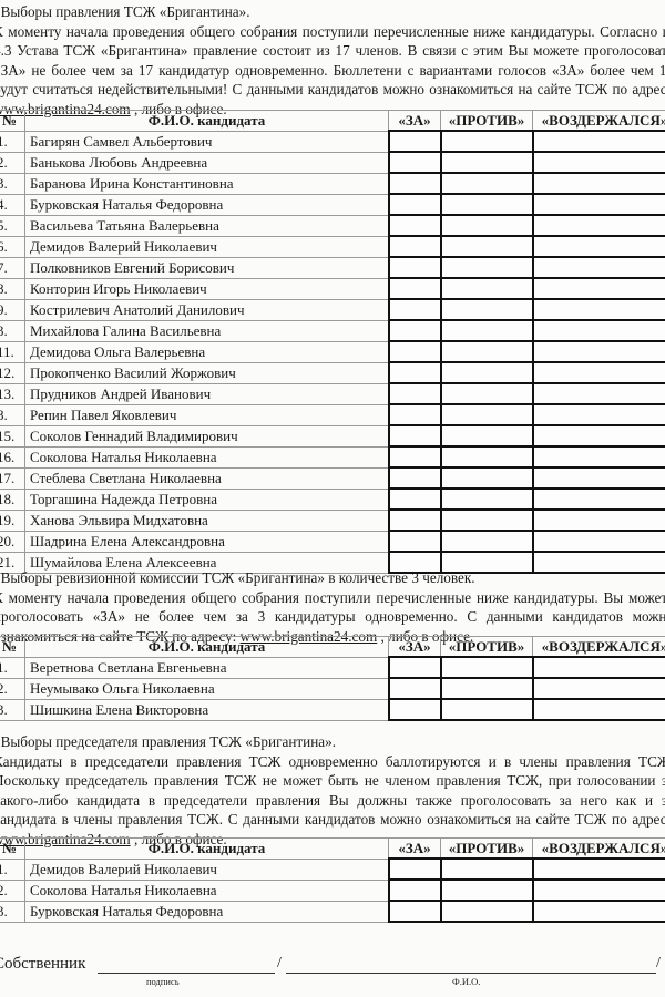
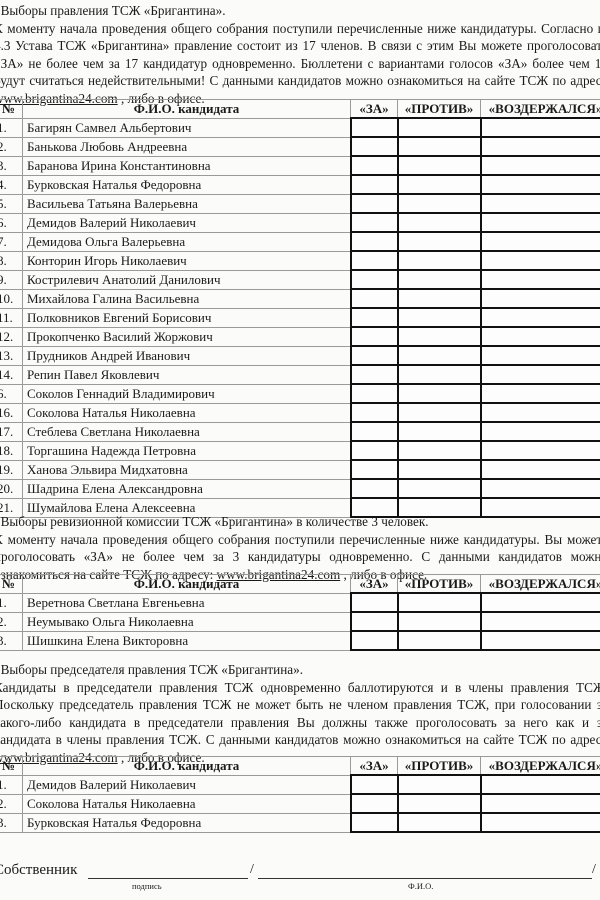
  Выборы правления ТСЖ «Бригантина».
  моменту начала проведения общего собрания поступили перечисленные ниже кандидатуры. Согласно .3 Устава ТСЖ «Бригантина» правление состоит из 17 членов. В связи с этим Вы можете проголосоват ЗА» не более чем за 17 кандидатур одновременно. Бюллетени с вариантами голосов «ЗА» более чем 1 удут считаться недействительными! С данными кандидатов можно ознакомиться на сайте ТСЖ по адрес ww.brigantina24.com , либо в офисе.
  №	Ф.И.О. кандидата	«ЗА»	«ПРОТИВ»	«ВОЗДЕРЖАЛСЯ»
  1.	Багирян Самвел Альбертович
  2.	Банькова Любовь Андреевна
  3.	Баранова Ирина Константиновна
  4.	Бурковская Наталья Федоровна
  5.	Васильева Татьяна Валерьевна
  6.	Демидов Валерий Николаевич
- 7.	Полковников Евгений Борисович
+ 7.	Демидова Ольга Валерьевна
  8.	Конторин Игорь Николаевич
  9.	Кострилевич Анатолий Данилович
- 3.	Михайлова Галина Васильевна
+ 10.	Михайлова Галина Васильевна
- 11.	Демидова Ольга Валерьевна
+ 11.	Полковников Евгений Борисович
  12.	Прокопченко Василий Жоржович
  13.	Прудников Андрей Иванович
- 8.	Репин Павел Яковлевич
+ 14.	Репин Павел Яковлевич
- 15.	Соколов Геннадий Владимирович
+ 6.	Соколов Геннадий Владимирович
  16.	Соколова Наталья Николаевна
  17.	Стеблева Светлана Николаевна
  18.	Торгашина Надежда Петровна
  19.	Ханова Эльвира Мидхатовна
  20.	Шадрина Елена Александровна
  21.	Шумайлова Елена Алексеевна
  Выборы ревизионной комиссии ТСЖ «Бригантина» в количестве 3 человек.
  моменту начала проведения общего собрания поступили перечисленные ниже кандидатуры. Вы может роголосовать «ЗА» не более чем за 3 кандидатуры одновременно. С данными кандидатов можн знакомиться на сайте ТСЖ по адресу: www.brigantina24.com , либо в офисе.
  №	Ф.И.О. кандидата	«ЗА»	«ПРОТИВ»	«ВОЗДЕРЖАЛСЯ»
  1.	Веретнова Светлана Евгеньевна
  2.	Неумывако Ольга Николаевна
  3.	Шишкина Елена Викторовна
  Выборы председателя правления ТСЖ «Бригантина».
  андидаты в председатели правления ТСЖ одновременно баллотируются и в члены правления ТСЖ оскольку председатель правления ТСЖ не может быть не членом правления ТСЖ, при голосовании акого-либо кандидата в председатели правления Вы должны также проголосовать за него как и андидата в члены правления ТСЖ. С данными кандидатов можно ознакомиться на сайте ТСЖ по адрес ww.brigantina24.com , либо в офисе.
  №	Ф.И.О. кандидата	«ЗА»	«ПРОТИВ»	«ВОЗДЕРЖАЛСЯ»
  1.	Демидов Валерий Николаевич
  2.	Соколова Наталья Николаевна
  3.	Бурковская Наталья Федоровна
  обственник
  /
  /
  подпись
  Ф.И.О.
